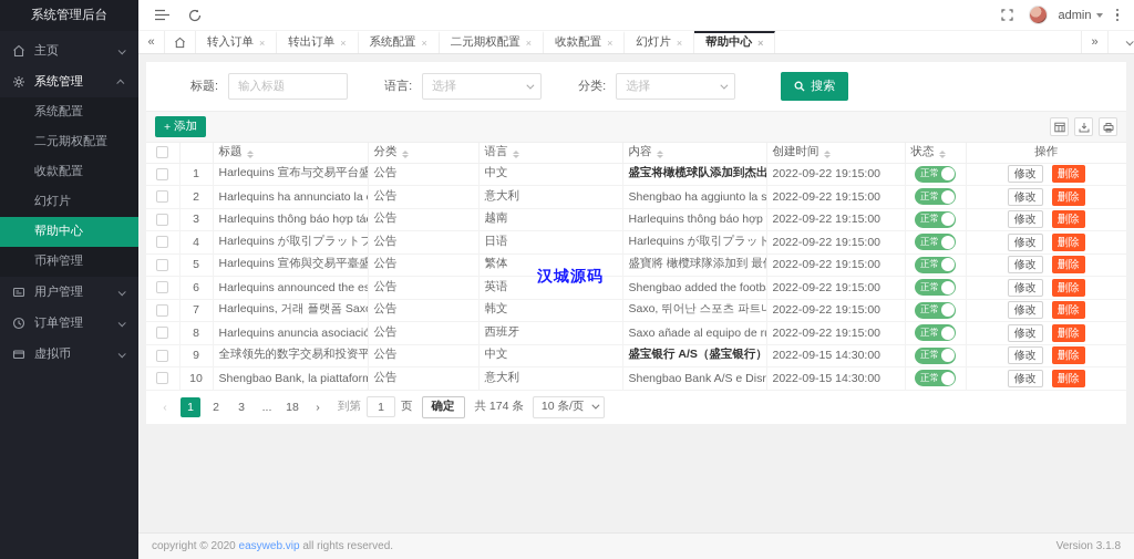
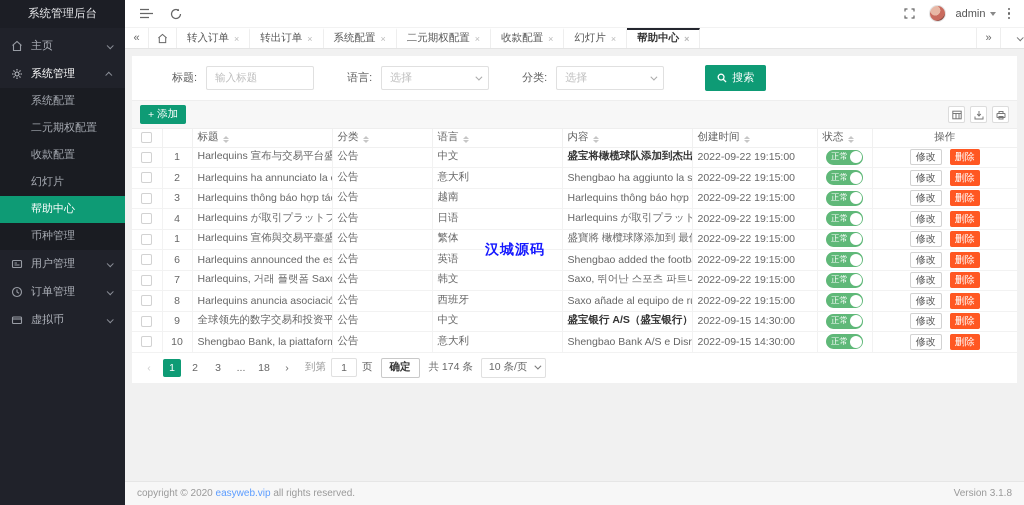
  系统管理后台
  主页
  系统管理
  系统配置
  二元期权配置
  收款配置
  幻灯片
  帮助中心
  币种管理
  用户管理
  订单管理
  虚拟币
  admin
  «
  转入订单
  ×
  转出订单
  ×
  系统配置
  ×
  二元期权配置
  ×
  收款配置
  ×
  幻灯片
  ×
  帮助中心
  ×
  »
  标题:
  输入标题
  语言:
  选择
  分类:
  选择
  搜索
  +
  添加
  		标题	分类	语言	内容	创建时间	状态	操作
  	1	Harlequins 宣布与交易平台盛	公告	中文	盛宝将橄榄球队添加到杰出	2022-09-22 19:15:00	正常	修改 删除
  	2	Harlequins ha annunciato la	公告	意大利	Shengbao ha aggiunto la s	2022-09-22 19:15:00	正常	修改 删除
  	3	Harlequins thông báo hợp tá	公告	越南	Harlequins thông báo hợp	2022-09-22 19:15:00	正常	修改 删除
  	4	Harlequins が取引プラットフ	公告	日语	Harlequins が取引プラット	2022-09-22 19:15:00	正常	修改 删除
- 	5	Harlequins 宣佈與交易平臺盛	公告	繁体	盛寶將 橄欖球隊添加到 最	2022-09-22 19:15:00	正常	修改 删除
+ 	1	Harlequins 宣佈與交易平臺盛	公告	繁体	盛寶將 橄欖球隊添加到 最	2022-09-22 19:15:00	正常	修改 删除
  	6	Harlequins announced the es	公告	英语	Shengbao added the footb	2022-09-22 19:15:00	正常	修改 删除
  	7	Harlequins, 거래 플랫폼 Sax	公告	韩文	Saxo, 뛰어난 스포츠 파트	2022-09-22 19:15:00	正常	修改 删除
  	8	Harlequins anuncia asociació	公告	西班牙	Saxo añade al equipo de r	2022-09-22 19:15:00	正常	修改 删除
  	9	全球领先的数字交易和投资平	公告	中文	盛宝银行 A/S（盛宝银行）	2022-09-15 14:30:00	正常	修改 删除
  	10	Shengbao Bank, la piattaform	公告	意大利	Shengbao Bank A/S e Disr	2022-09-15 14:30:00	正常	修改 删除
  ‹
  1
  2
  3
  ...
  18
  ›
  到第
  1
  页
  确定
  共 174 条
  10 条/页
  汉城源码
  copyright © 2020 easyweb.vip all rights reserved.
  Version 3.1.8
